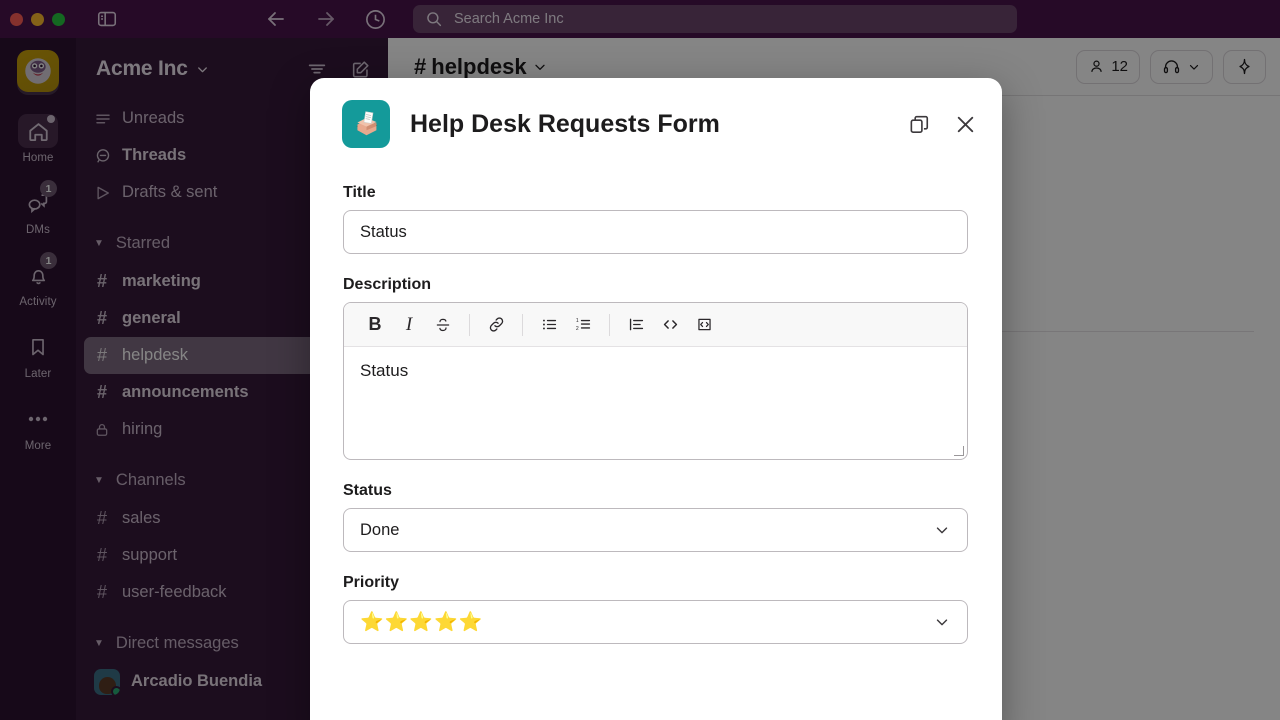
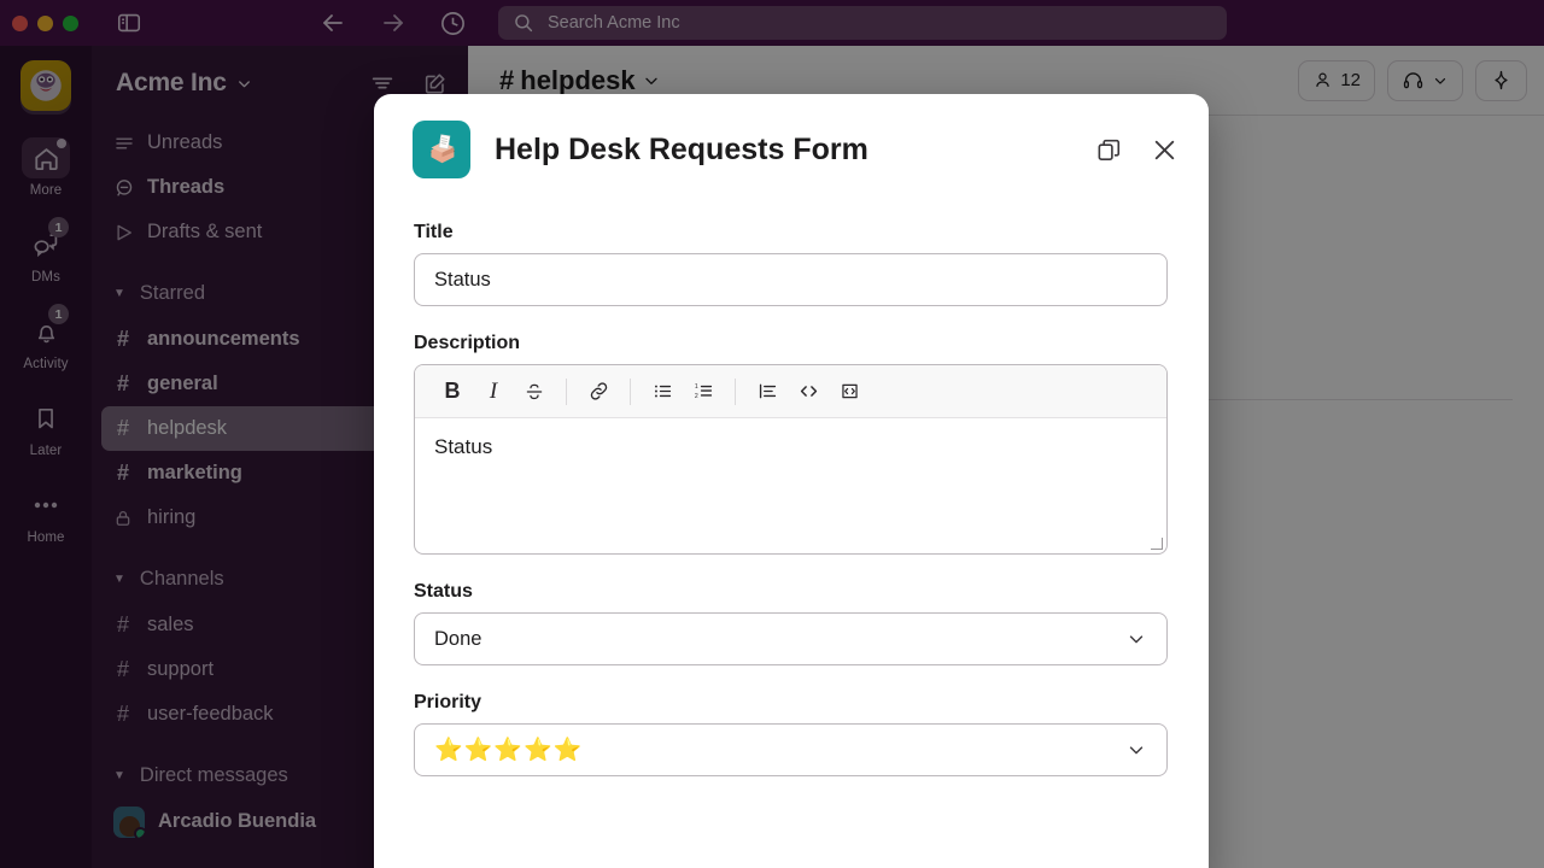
  Search Acme Inc
- Home
+ More
  1
  DMs
  1
  Activity
  Later
- More
+ Home
  Acme Inc
  Unreads
  Threads
  Drafts & sent
  ▼
  Starred
  #
- marketing
+ announcements
  #
  general
  #
  helpdesk
  #
- announcements
+ marketing
  hiring
  ▼
  Channels
  #
  sales
  #
  support
  #
  user-feedback
  ▼
  Direct messages
  Arcadio Buendia
  #
  helpdesk
  12
  Help Desk Requests Form
  Title
  Status
  Description
  B
  I
  Status
  Status
  Done
  Priority
  ⭐⭐⭐⭐⭐
